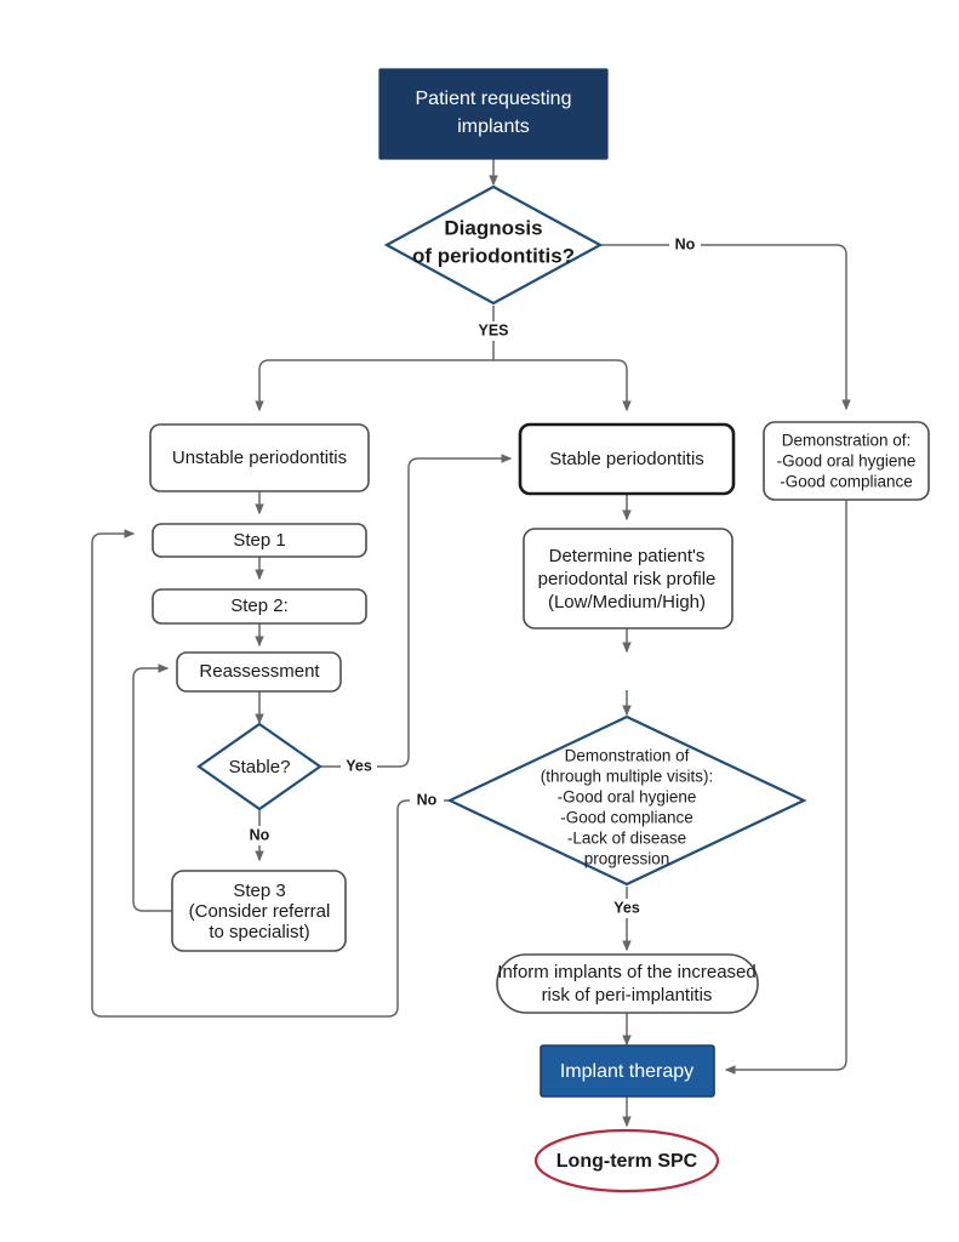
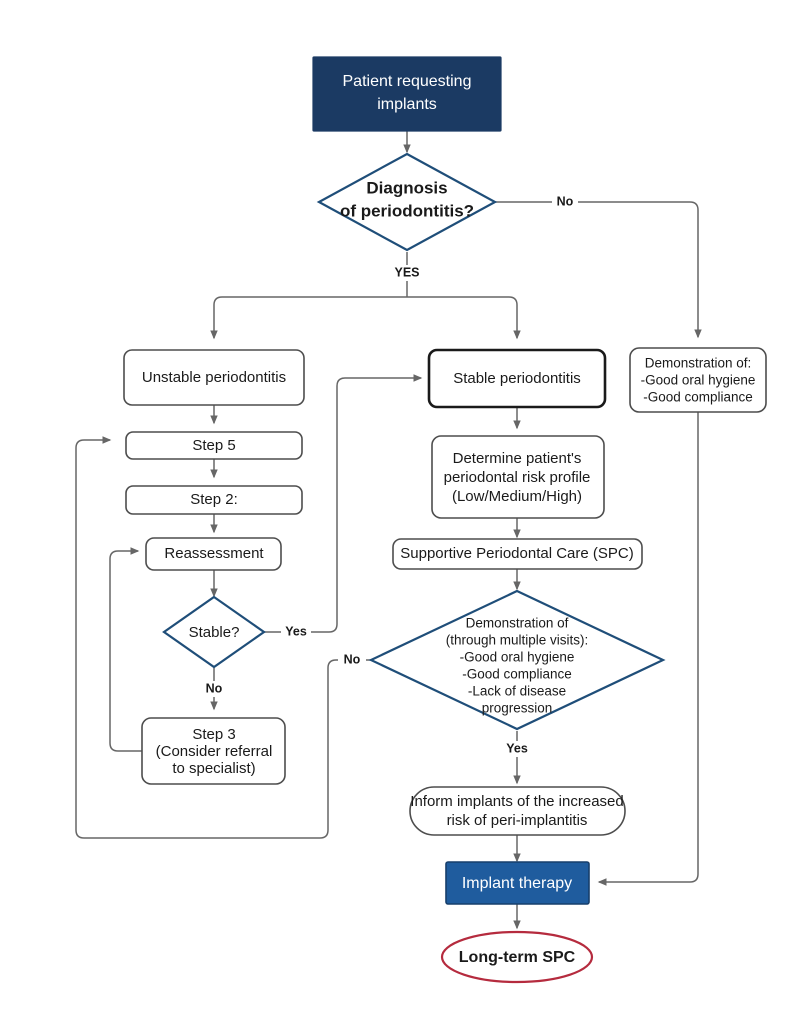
  Patient requesting
  implants
  Diagnosis
  of periodontitis?
  No
  YES
  Unstable periodontitis
  Stable periodontitis
  Demonstration of:
  -Good oral hygiene
  -Good compliance
- Step 1
+ Step 5
  Step 2:
  Reassessment
  Stable?
  Yes
  No
  Step 3
  (Consider referral
  to specialist)
  Determine patient's
  periodontal risk profile
  (Low/Medium/High)
+ Supportive Periodontal Care (SPC)
  Demonstration of
  (through multiple visits):
  -Good oral hygiene
  -Good compliance
  -Lack of disease
  progression
  No
  Yes
  Inform implants of the increased
  risk of peri-implantitis
  Implant therapy
  Long-term SPC
